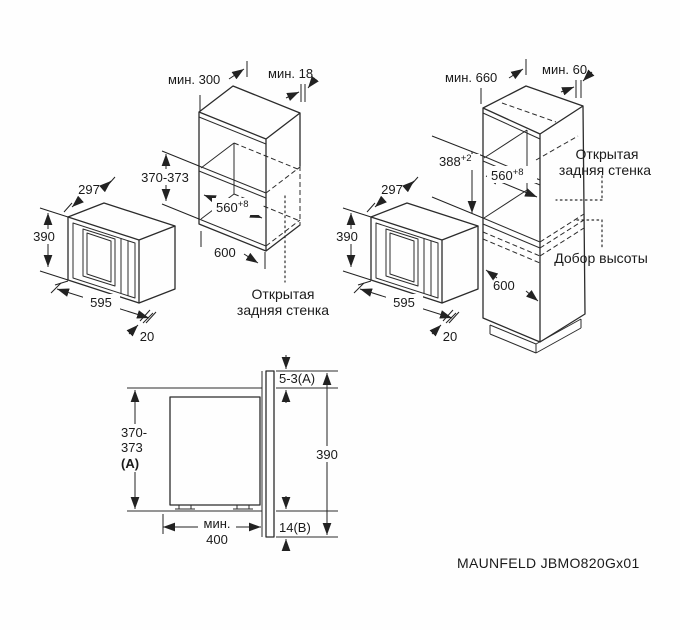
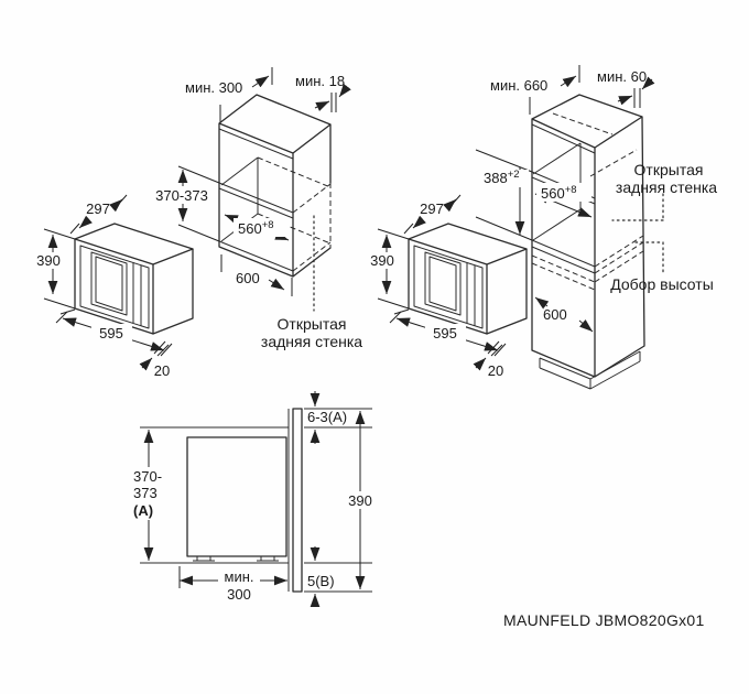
  390
  297
  595
  20
  мин. 300
  мин. 18
  370-373
  560+8
  600
  Открытая
  задняя стенка
  390
  297
  595
  20
  мин. 660
  мин. 60
  388+2
  560+8
  600
  Открытая
  задняя стенка
  Добор высоты
  370-
  373
  (A)
  390
- 5-3(A)
+ 6-3(A)
- 14(B)
+ 5(B)
  мин.
- 400
+ 300
  MAUNFELD JBMO820Gx01
